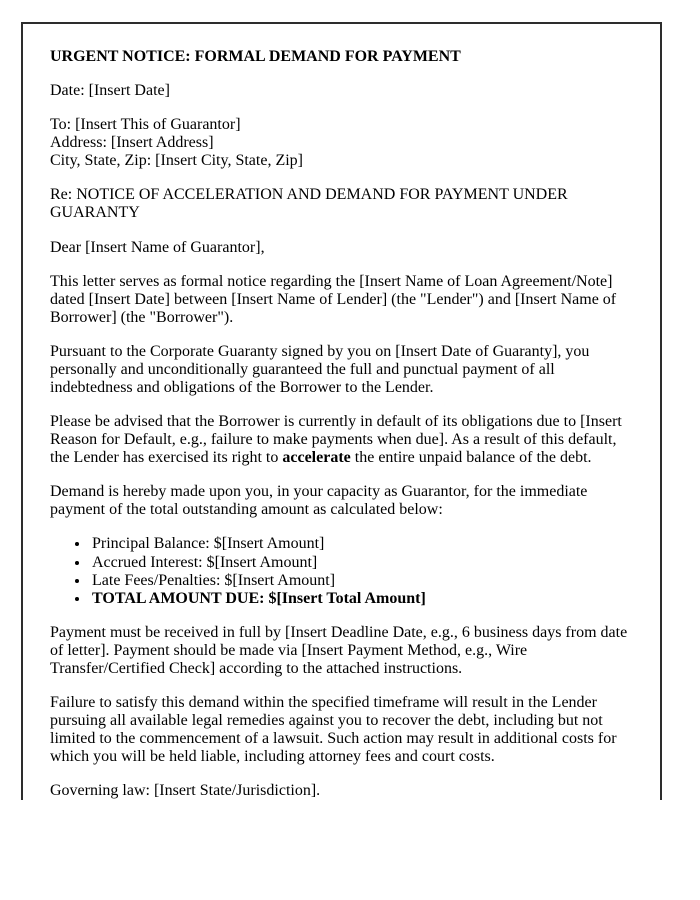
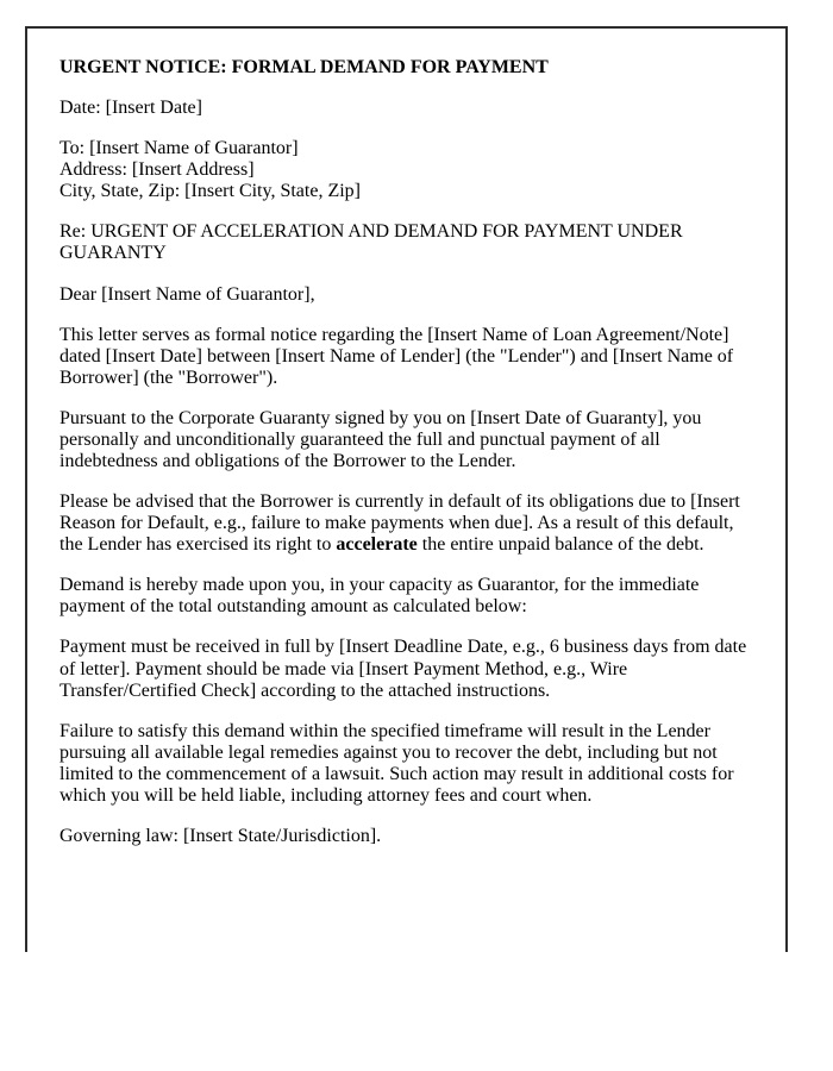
  URGENT NOTICE: FORMAL DEMAND FOR PAYMENT
  Date: [Insert Date]
- To: [Insert This of Guarantor]
+ To: [Insert Name of Guarantor]
  Address: [Insert Address]
  City, State, Zip: [Insert City, State, Zip]
- Re: NOTICE OF ACCELERATION AND DEMAND FOR PAYMENT UNDER GUARANTY
+ Re: URGENT OF ACCELERATION AND DEMAND FOR PAYMENT UNDER GUARANTY
  Dear [Insert Name of Guarantor],
  This letter serves as formal notice regarding the [Insert Name of Loan Agreement/Note] dated [Insert Date] between [Insert Name of Lender] (the "Lender") and [Insert Name of Borrower] (the "Borrower").
  Pursuant to the Corporate Guaranty signed by you on [Insert Date of Guaranty], you personally and unconditionally guaranteed the full and punctual payment of all indebtedness and obligations of the Borrower to the Lender.
  Please be advised that the Borrower is currently in default of its obligations due to [Insert Reason for Default, e.g., failure to make payments when due]. As a result of this default, the Lender has exercised its right to accelerate the entire unpaid balance of the debt.
  Demand is hereby made upon you, in your capacity as Guarantor, for the immediate payment of the total outstanding amount as calculated below:
- Principal Balance: $[Insert Amount]
- Accrued Interest: $[Insert Amount]
- Late Fees/Penalties: $[Insert Amount]
- TOTAL AMOUNT DUE: $[Insert Total Amount]
  Payment must be received in full by [Insert Deadline Date, e.g., 6 business days from date of letter]. Payment should be made via [Insert Payment Method, e.g., Wire Transfer/Certified Check] according to the attached instructions.
- Failure to satisfy this demand within the specified timeframe will result in the Lender pursuing all available legal remedies against you to recover the debt, including but not limited to the commencement of a lawsuit. Such action may result in additional costs for which you will be held liable, including attorney fees and court costs.
+ Failure to satisfy this demand within the specified timeframe will result in the Lender pursuing all available legal remedies against you to recover the debt, including but not limited to the commencement of a lawsuit. Such action may result in additional costs for which you will be held liable, including attorney fees and court when.
  Governing law: [Insert State/Jurisdiction].
